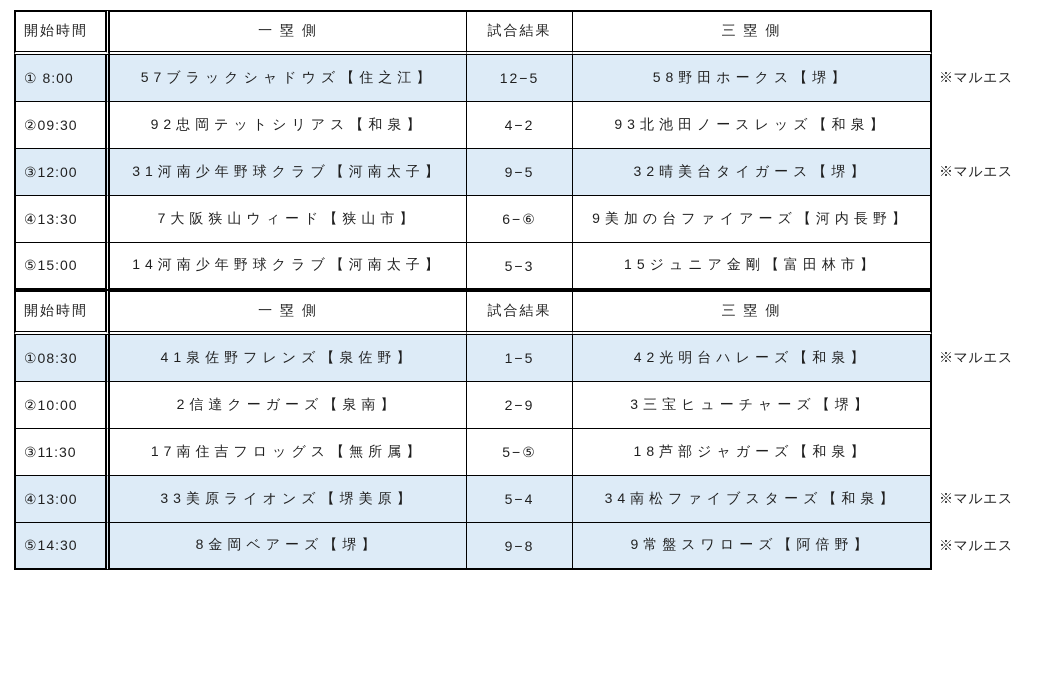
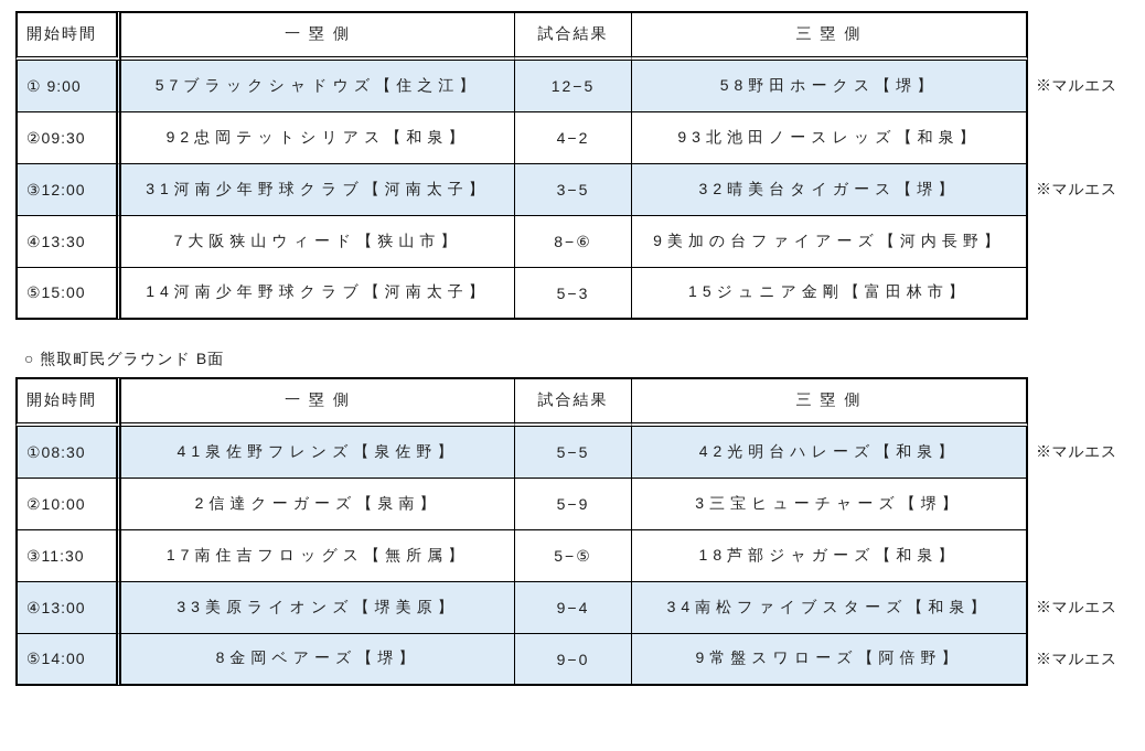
  開始時間
  一 塁 側
  試合結果
  三 塁 側
- ① 8:00
+ ① 9:00
  57ブラックシャドウズ【住之江】
  12−5
  58野田ホークス【堺】
  ※マルエス
  ②09:30
  92忠岡テットシリアス【和泉】
  4−2
  93北池田ノースレッズ【和泉】
  ③12:00
  31河南少年野球クラブ【河南太子】
- 9−5
+ 3−5
  32晴美台タイガース【堺】
  ※マルエス
  ④13:30
  7大阪狭山ウィード【狭山市】
- 6−⑥
+ 8−⑥
  9美加の台ファイアーズ【河内長野】
  ⑤15:00
  14河南少年野球クラブ【河南太子】
  5−3
  15ジュニア金剛【富田林市】
+ ○ 熊取町民グラウンド B面
  開始時間
  一 塁 側
  試合結果
  三 塁 側
  ①08:30
  41泉佐野フレンズ【泉佐野】
- 1−5
+ 5−5
  42光明台ハレーズ【和泉】
  ※マルエス
  ②10:00
  2信達クーガーズ【泉南】
- 2−9
+ 5−9
  3三宝ヒューチャーズ【堺】
  ③11:30
  17南住吉フロッグス【無所属】
  5−⑤
  18芦部ジャガーズ【和泉】
  ④13:00
  33美原ライオンズ【堺美原】
- 5−4
+ 9−4
  34南松ファイブスターズ【和泉】
  ※マルエス
- ⑤14:30
+ ⑤14:00
  8金岡ベアーズ【堺】
- 9−8
+ 9−0
  9常盤スワローズ【阿倍野】
  ※マルエス
